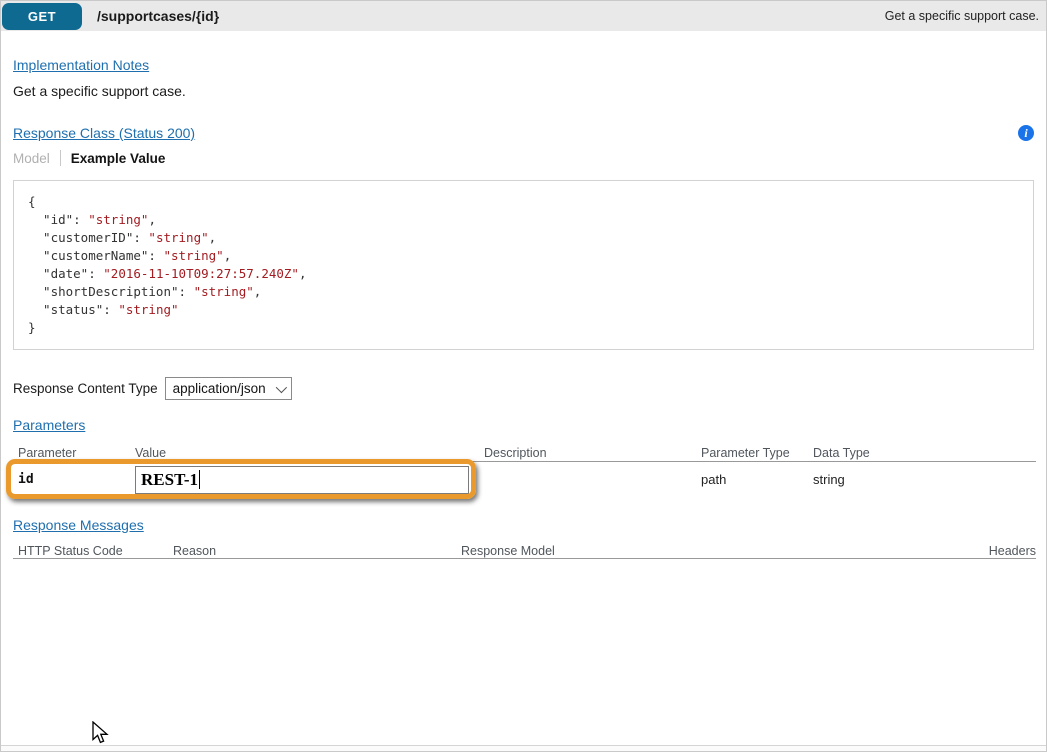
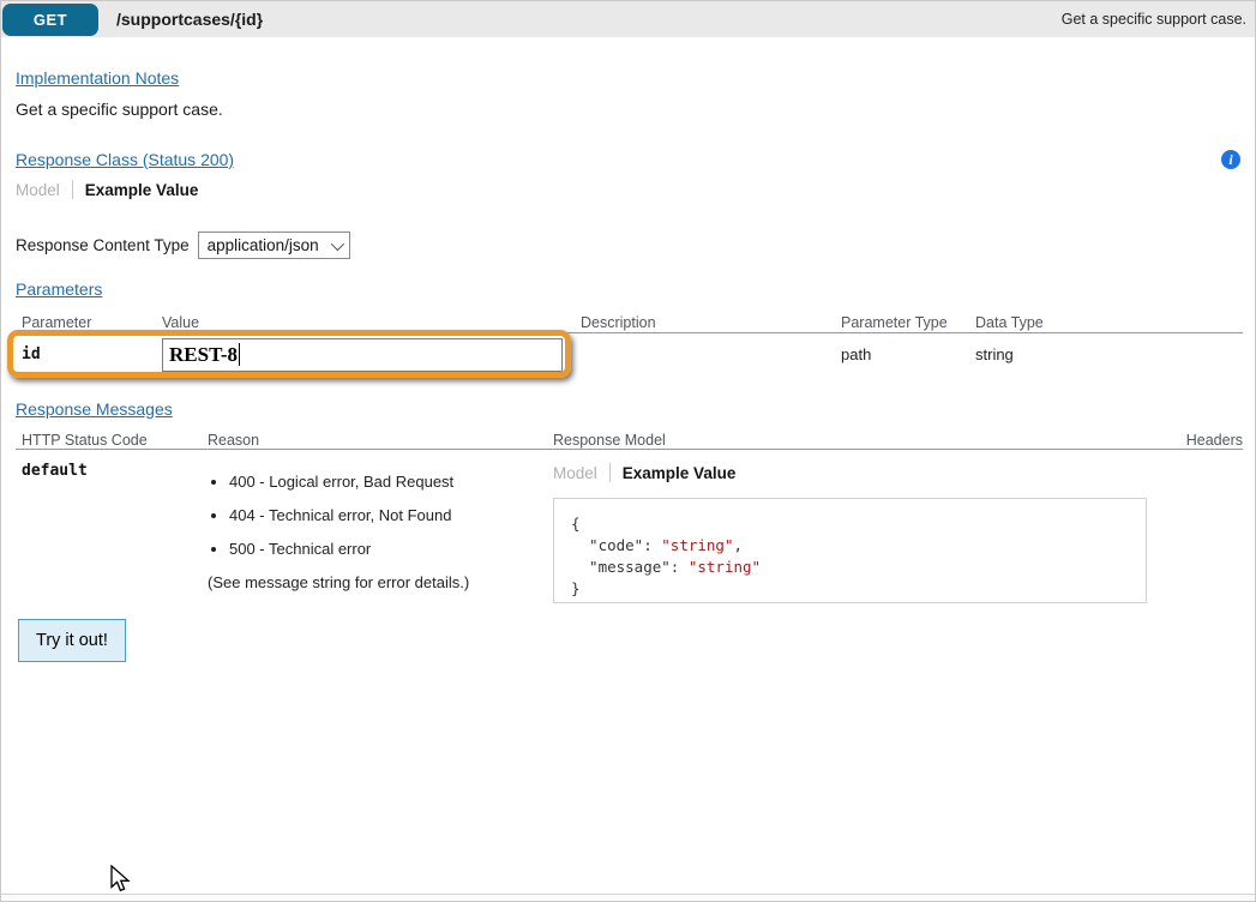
  GET
  /supportcases/{id}
  Get a specific support case.
  Implementation Notes
  Get a specific support case.
  Response Class (Status 200)
  i
  Model
  Example Value
- {
- "id": "string",
- "customerID": "string",
- "customerName": "string",
- "date": "2016-11-10T09:27:57.240Z",
- "shortDescription": "string",
- "status": "string" }
  Response Content Type
  application/json
  Parameters
  Parameter	Value	Description	Parameter Type	Data Type
- id	REST-1		path	string
+ id	REST-8		path	string
  Response Messages
  HTTP Status Code	Reason	Response Model	Headers
+ default	400 - Logical error, Bad Request404 - Technical error, Not Found500 - Technical error (See message string for error details.)	Model Example Value { "code": "string", "message": "string" }
+ Try it out!
